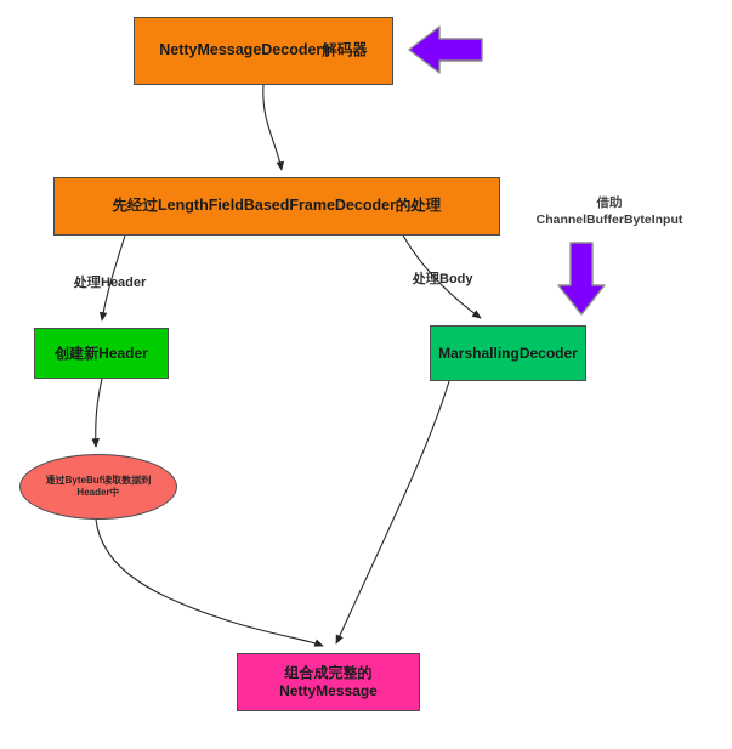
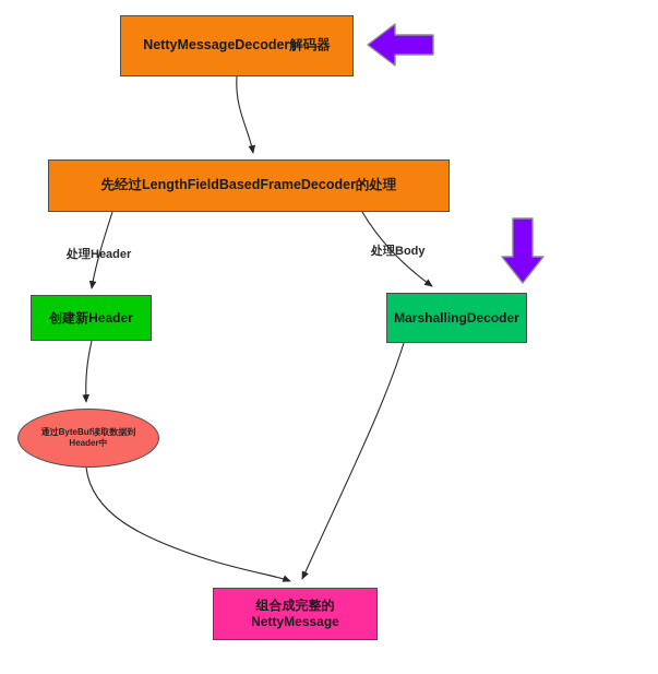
  NettyMessageDecoder解码器
  先经过LengthFieldBasedFrameDecoder的处理
  创建新Header
  MarshallingDecoder
  通过ByteBuf读取数据到
  Header中
  组合成完整的
  NettyMessage
  处理Header
  处理Body
- 借助
- ChannelBufferByteInput
